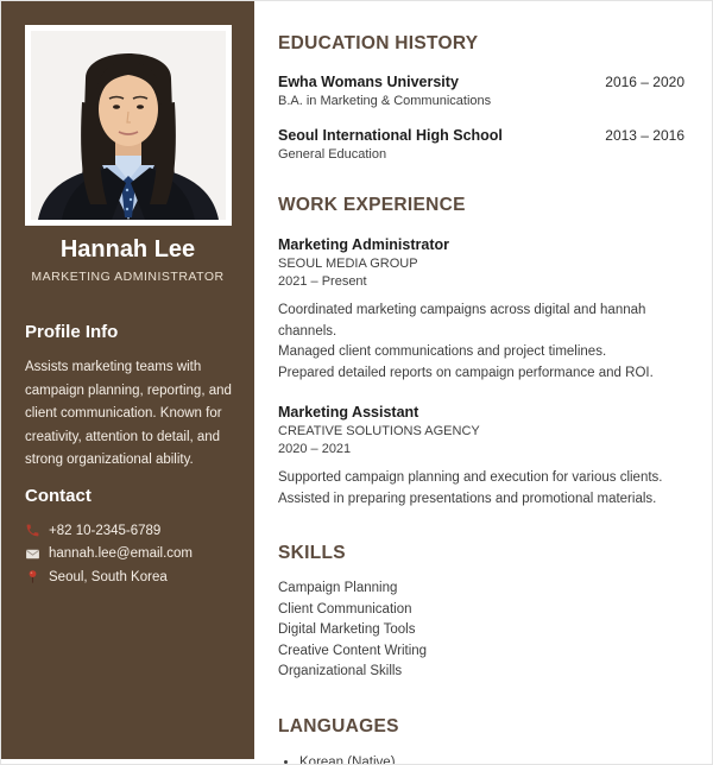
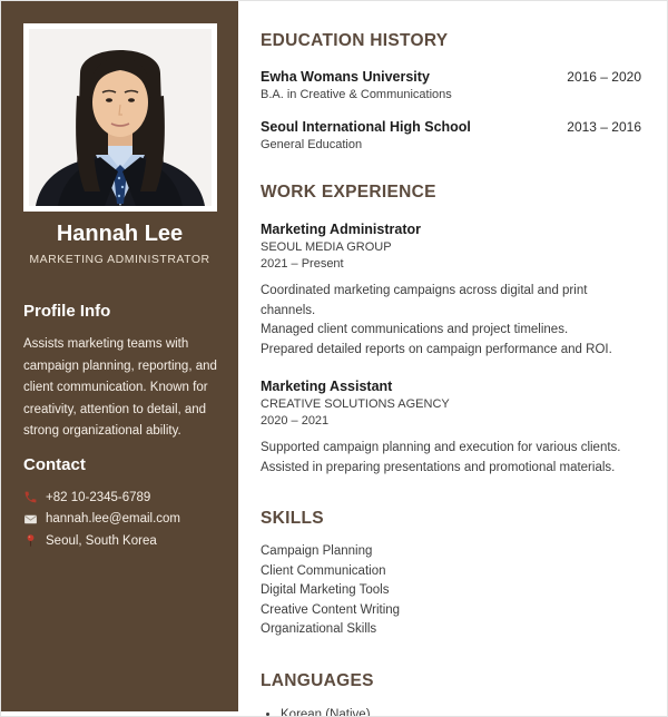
  Hannah Lee
  MARKETING ADMINISTRATOR
  Profile Info
  Assists marketing teams with campaign planning, reporting, and client communication. Known for creativity, attention to detail, and strong organizational ability.
  Contact
  +82 10-2345-6789
  hannah.lee@email.com
  Seoul, South Korea
  EDUCATION HISTORY
  Ewha Womans University
- B.A. in Marketing & Communications
+ B.A. in Creative & Communications
  2016 – 2020
  Seoul International High School
  General Education
  2013 – 2016
  WORK EXPERIENCE
  Marketing Administrator
  SEOUL MEDIA GROUP
  2021 – Present
- Coordinated marketing campaigns across digital and hannah channels.
+ Coordinated marketing campaigns across digital and print channels.
  Managed client communications and project timelines.
  Prepared detailed reports on campaign performance and ROI.
  Marketing Assistant
  CREATIVE SOLUTIONS AGENCY
  2020 – 2021
  Supported campaign planning and execution for various clients.
  Assisted in preparing presentations and promotional materials.
  SKILLS
  Campaign Planning
  Client Communication
  Digital Marketing Tools
  Creative Content Writing
  Organizational Skills
  LANGUAGES
  Korean (Native)
